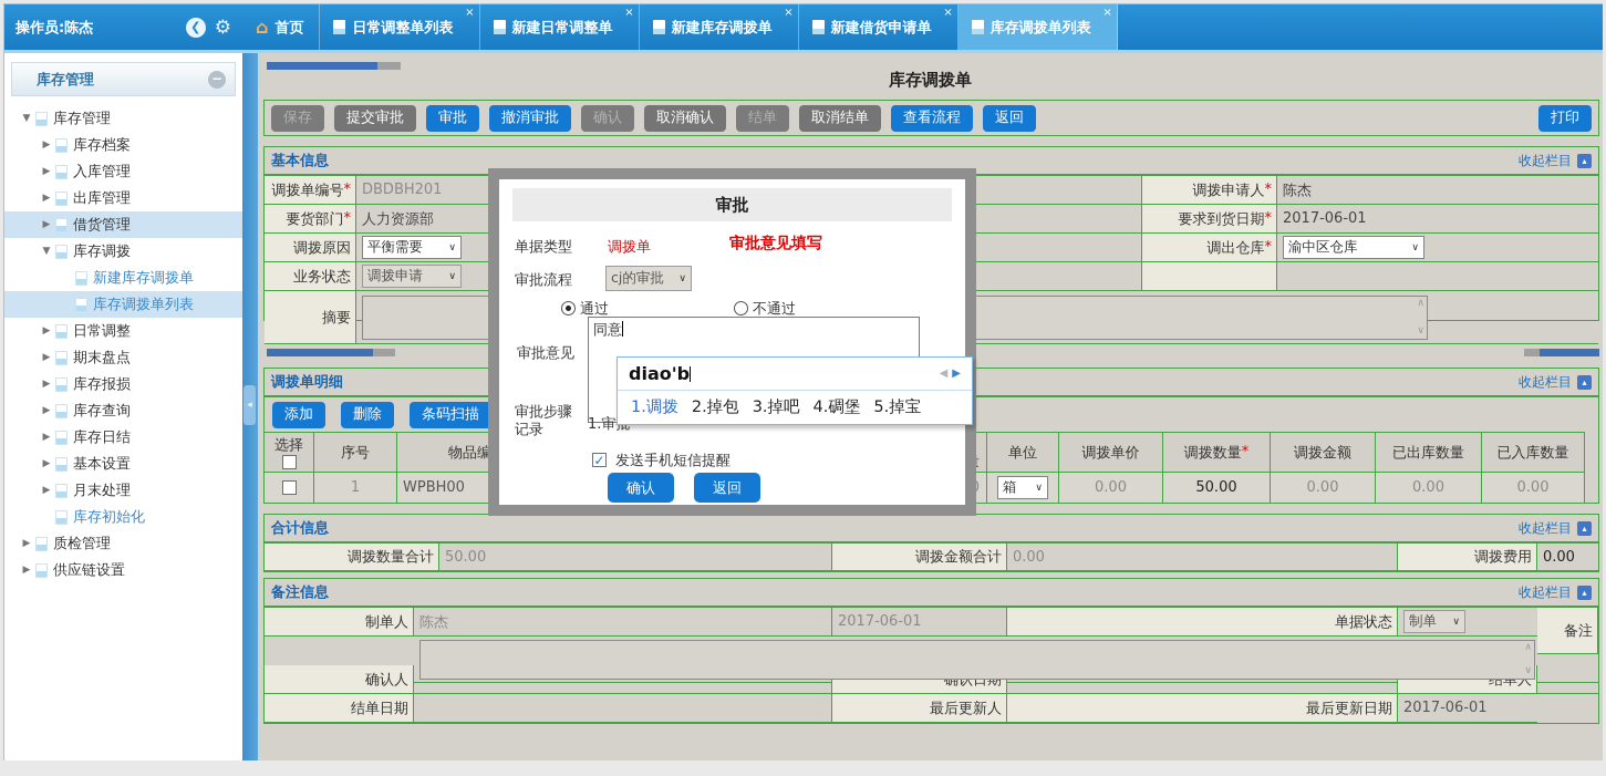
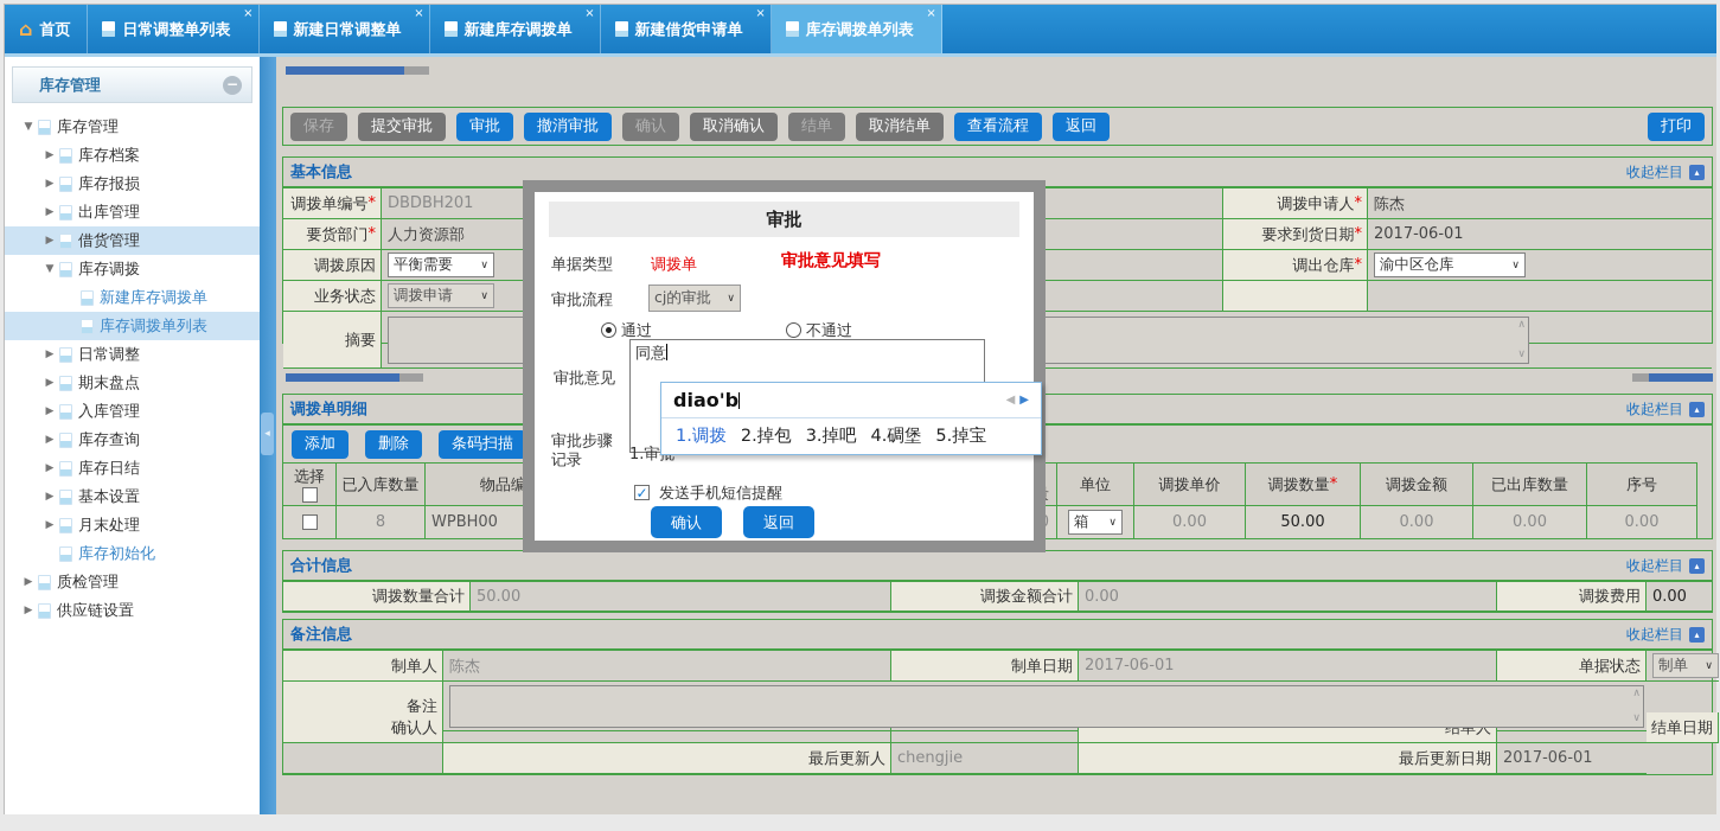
- 操作员:陈杰
- ❮
- ⚙
  ⌂
  首页
  日常调整单列表
  ×
  新建日常调整单
  ×
  新建库存调拨单
  ×
  新建借货申请单
  ×
  库存调拨单列表
  ×
  库存管理
  −
  ▼
  库存管理
  ▶
  库存档案
  ▶
- 入库管理
+ 库存报损
  ▶
  出库管理
  ▶
  借货管理
  ▼
  库存调拨
  新建库存调拨单
  库存调拨单列表
  ▶
  日常调整
  ▶
  期末盘点
  ▶
- 库存报损
+ 入库管理
  ▶
  库存查询
  ▶
  库存日结
  ▶
  基本设置
  ▶
  月末处理
  库存初始化
  ▶
  质检管理
  ▶
  供应链设置
  ◂
- 库存调拨单
  保存
  提交审批
  审批
  撤消审批
  确认
  取消确认
  结单
  取消结单
  查看流程
  返回
  打印
  基本信息
  收起栏目
  ▴
  调拨单编号
  *
  DBDBH201
  调拨申请人
  *
  陈杰
  要货部门
  *
  人力资源部
  要求到货日期
  *
  2017-06-01
  调拨原因
  平衡需要
  ∨
  调出仓库
  *
  渝中区仓库
  ∨
  业务状态
  调拨申请
  ∨
  摘要
  ∧
  ∨
  调拨单明细
  收起栏目
  ▴
  添加
  删除
  条码扫描
  选择
- 序号
+ 已入库数量
  物品编
  单位
  调拨单价
  调拨数量
  *
  调拨金额
  已出库数量
- 已入库数量
+ 序号
- 1
+ 8
  WPBH00
  箱
  ∨
  0.00
  50.00
  0.00
  0.00
  0.00
  合计信息
  收起栏目
  ▴
  调拨数量合计
  50.00
  调拨金额合计
  0.00
  调拨费用
  0.00
  备注信息
  收起栏目
  ▴
  制单人
  陈杰
+ 制单日期
  2017-06-01
  单据状态
  制单
  ∨
  备注
  ∧
  ∨
  确认人
- 确认日期
  结单人
  结单日期
  最后更新人
+ chengjie
  最后更新日期
  2017-06-01
  审批
  单据类型
  调拨单
  审批意见填写
  审批流程
  cj的审批
  ∨
  通过
  不通过
  审批意见
  同意
  审批步骤记录
  1.审
  ✓ 发送手机短信提醒
  确认
  返回
  diao'b
  ◀
  ▶
  1.调拨
  2.掉包
  3.掉吧
  4.碉堡
  5.掉宝
